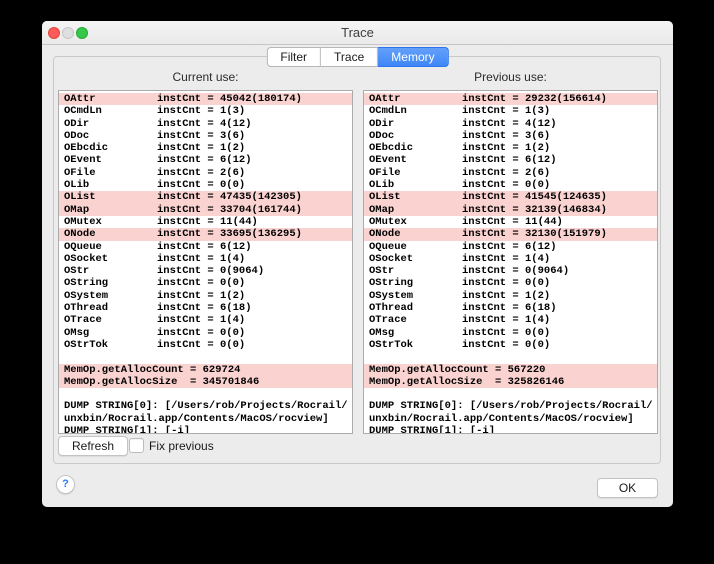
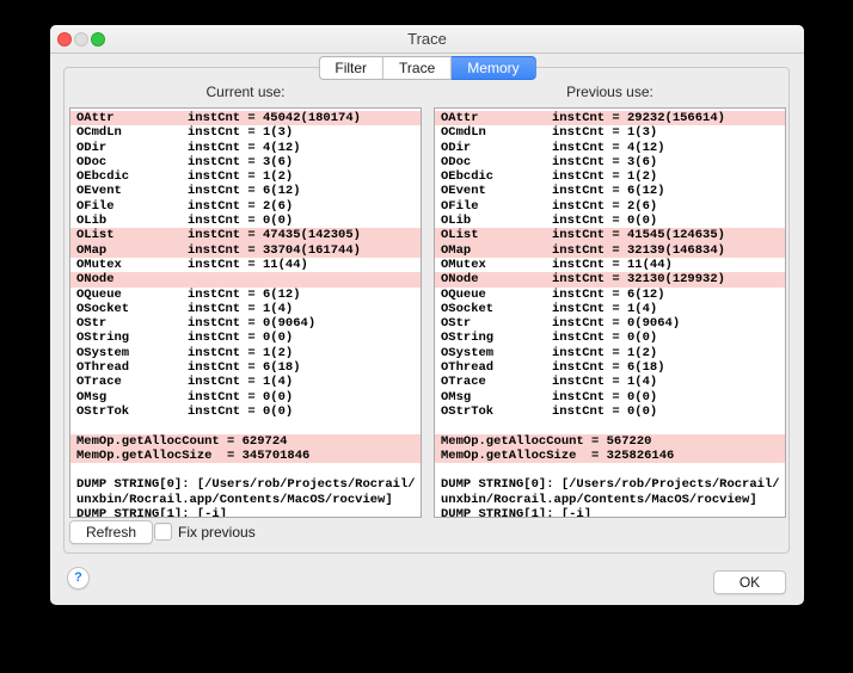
  Trace
  Filter
  Trace
  Memory
  Current use:
  Previous use:
  OAttr
  instCnt = 45042(180174)
  OCmdLn
  instCnt = 1(3)
  ODir
  instCnt = 4(12)
  ODoc
  instCnt = 3(6)
  OEbcdic
  instCnt = 1(2)
  OEvent
  instCnt = 6(12)
  OFile
  instCnt = 2(6)
  OLib
  instCnt = 0(0)
  OList
  instCnt = 47435(142305)
  OMap
  instCnt = 33704(161744)
  OMutex
  instCnt = 11(44)
  ONode
- instCnt = 33695(136295)
  OQueue
  instCnt = 6(12)
  OSocket
  instCnt = 1(4)
  OStr
  instCnt = 0(9064)
  OString
  instCnt = 0(0)
  OSystem
  instCnt = 1(2)
  OThread
  instCnt = 6(18)
  OTrace
  instCnt = 1(4)
  OMsg
  instCnt = 0(0)
  OStrTok
  instCnt = 0(0)
  MemOp.getAllocCount = 629724
  MemOp.getAllocSize = 345701846
  DUMP STRING[0]: [/Users/rob/Projects/Rocrail/
  unxbin/Rocrail.app/Contents/MacOS/rocview]
  DUMP STRING[1]: [-i]
  OAttr
  instCnt = 29232(156614)
  OCmdLn
  instCnt = 1(3)
  ODir
  instCnt = 4(12)
  ODoc
  instCnt = 3(6)
  OEbcdic
  instCnt = 1(2)
  OEvent
  instCnt = 6(12)
  OFile
  instCnt = 2(6)
  OLib
  instCnt = 0(0)
  OList
  instCnt = 41545(124635)
  OMap
  instCnt = 32139(146834)
  OMutex
  instCnt = 11(44)
  ONode
- instCnt = 32130(151979)
+ instCnt = 32130(129932)
  OQueue
  instCnt = 6(12)
  OSocket
  instCnt = 1(4)
  OStr
  instCnt = 0(9064)
  OString
  instCnt = 0(0)
  OSystem
  instCnt = 1(2)
  OThread
  instCnt = 6(18)
  OTrace
  instCnt = 1(4)
  OMsg
  instCnt = 0(0)
  OStrTok
  instCnt = 0(0)
  MemOp.getAllocCount = 567220
  MemOp.getAllocSize = 325826146
  DUMP STRING[0]: [/Users/rob/Projects/Rocrail/
  unxbin/Rocrail.app/Contents/MacOS/rocview]
  DUMP STRING[1]: [-i]
  Refresh
  Fix previous
  ?
  OK
